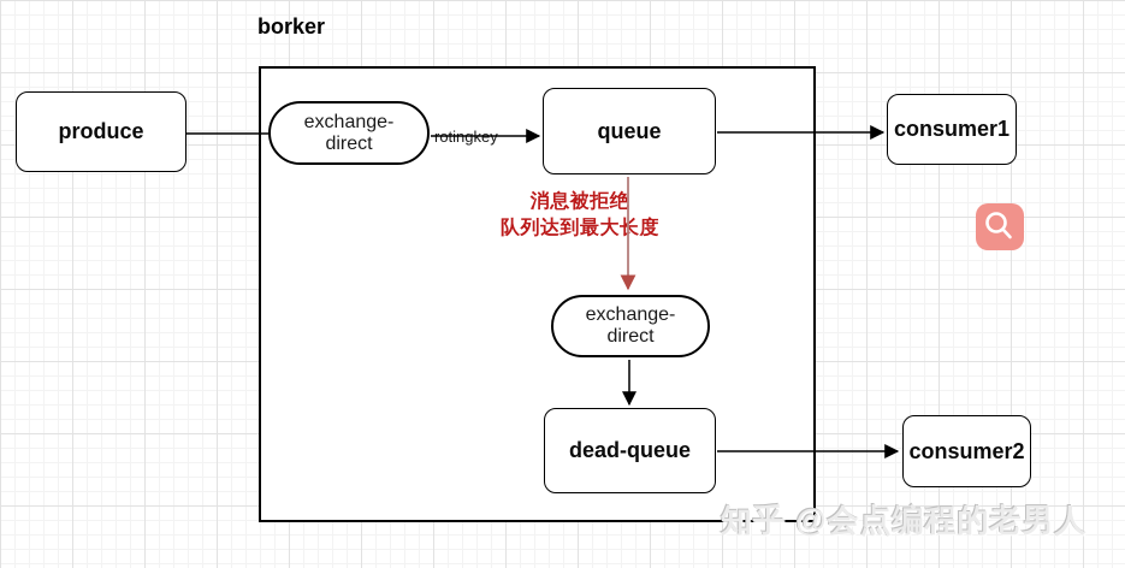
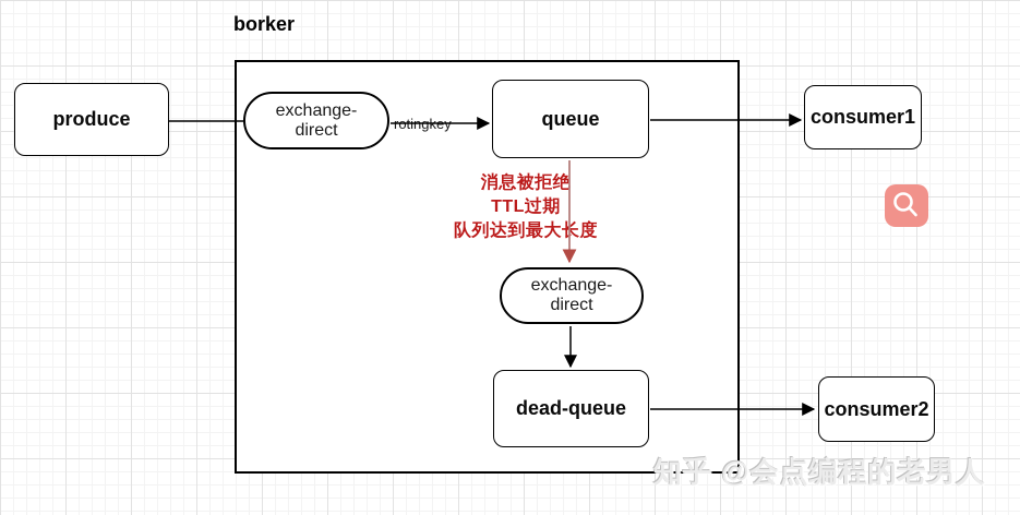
  borker
  produce
  exchange-direct
  queue
  consumer1
  exchange-direct
  dead-queue
  consumer2
  消息被拒绝
+ TTL过期
  队列达到最大长度
  知乎 @会点编程的老男人
